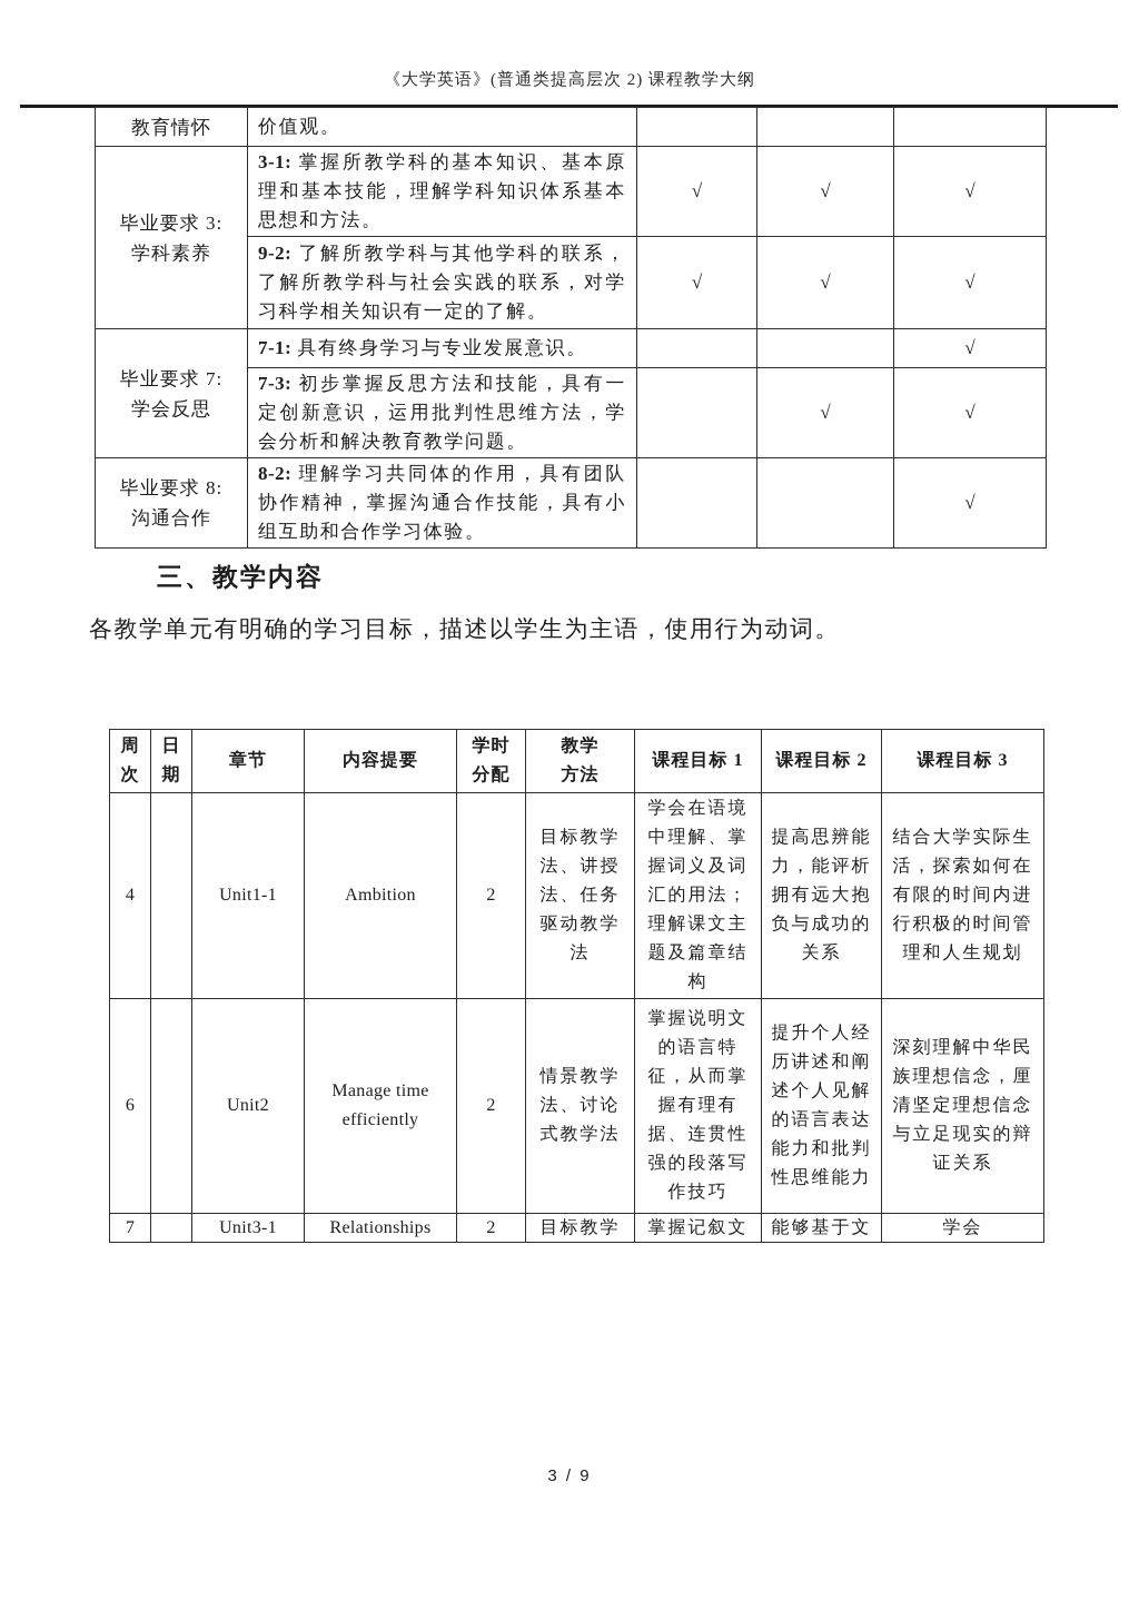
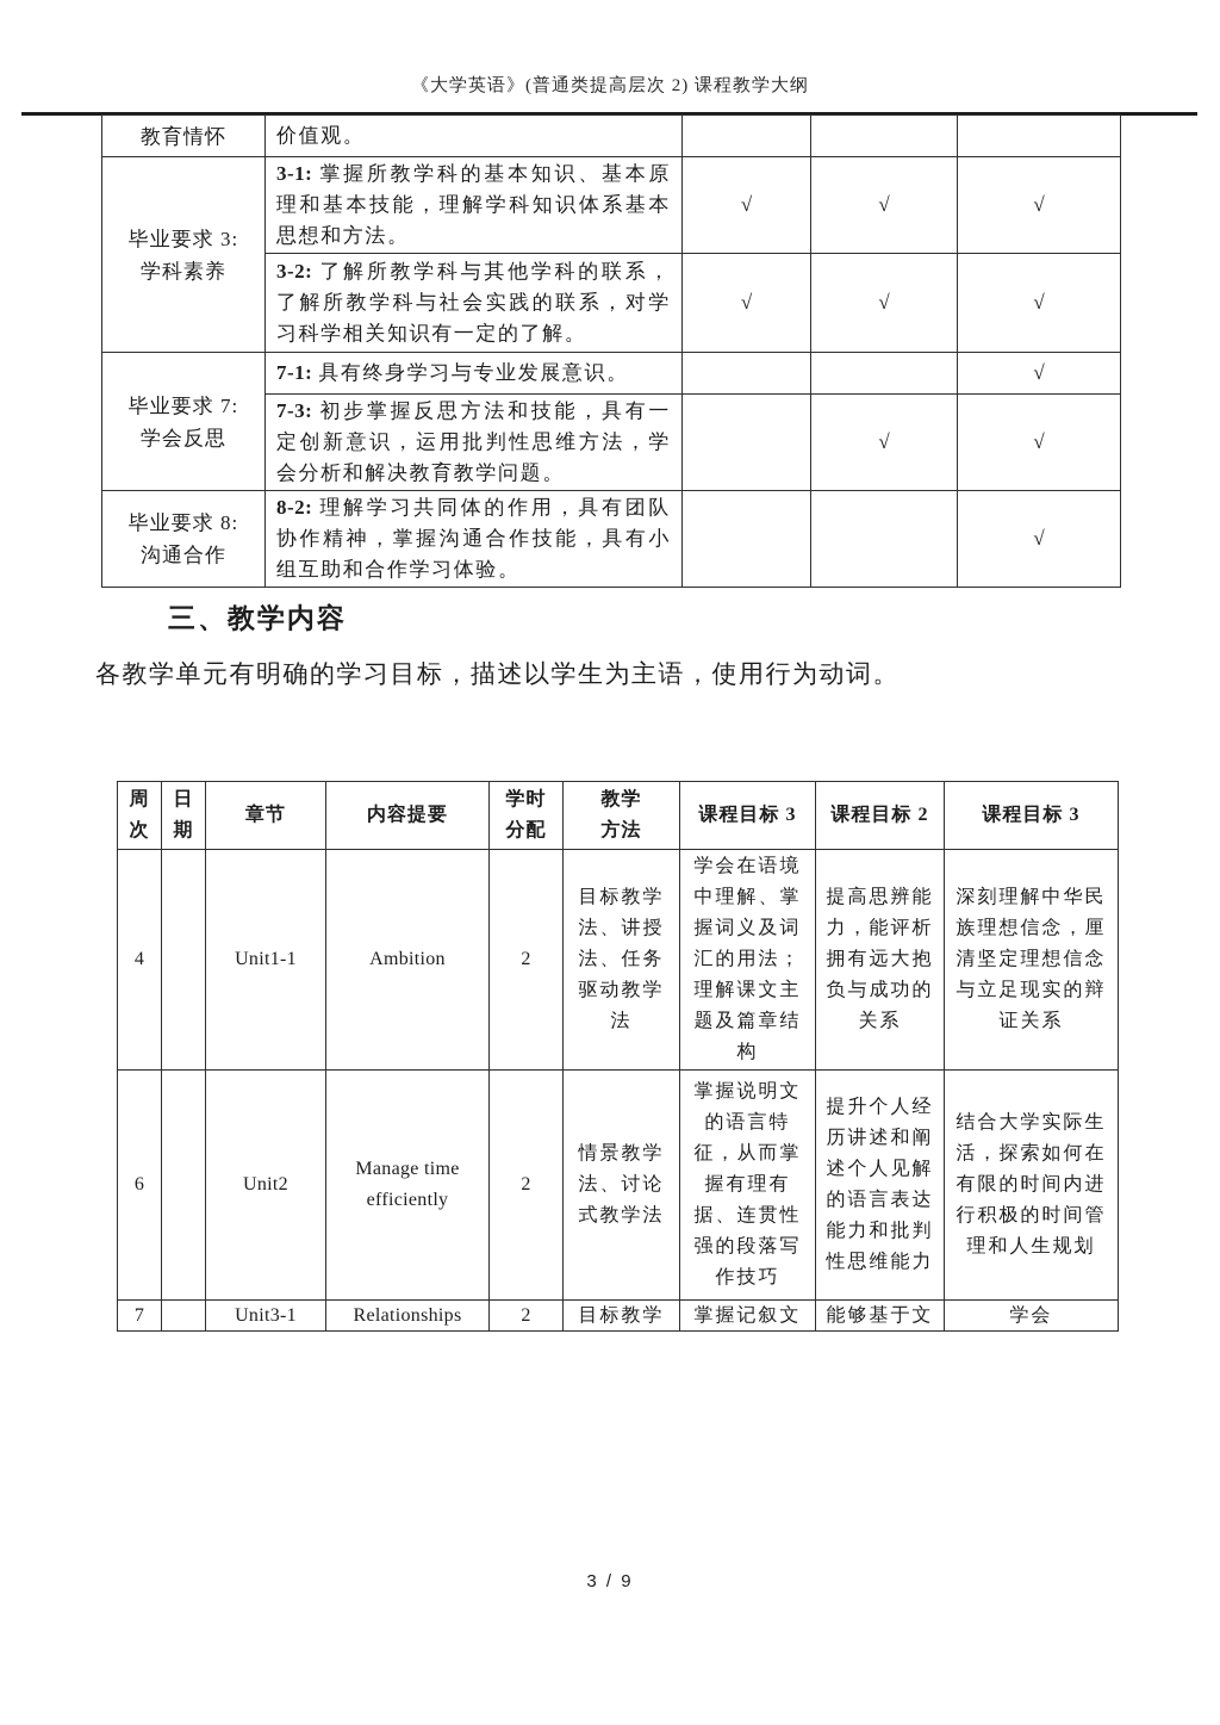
  《大学英语》(普通类提高层次 2) 课程教学大纲
  教育情怀	价值观。
  毕业要求 3: 学科素养	3-1: 掌握所教学科的基本知识、基本原理和基本技能，理解学科知识体系基本思想和方法。	√	√	√
- 9-2: 了解所教学科与其他学科的联系，了解所教学科与社会实践的联系，对学习科学相关知识有一定的了解。	√	√	√
+ 3-2: 了解所教学科与其他学科的联系，了解所教学科与社会实践的联系，对学习科学相关知识有一定的了解。	√	√	√
  毕业要求 7: 学会反思	7-1: 具有终身学习与专业发展意识。			√
  7-3: 初步掌握反思方法和技能，具有一定创新意识，运用批判性思维方法，学会分析和解决教育教学问题。		√	√
  毕业要求 8: 沟通合作	8-2: 理解学习共同体的作用，具有团队协作精神，掌握沟通合作技能，具有小组互助和合作学习体验。			√
  三、教学内容
  各教学单元有明确的学习目标，描述以学生为主语，使用行为动词。
- 周 次	日 期	章节	内容提要	学时 分配	教学 方法	课程目标 1	课程目标 2	课程目标 3
+ 周 次	日 期	章节	内容提要	学时 分配	教学 方法	课程目标 3	课程目标 2	课程目标 3
- 4		Unit1-1	Ambition	2	目标教学法、讲授法、任务驱动教学法	学会在语境中理解、掌握词义及词汇的用法；理解课文主题及篇章结构	提高思辨能力，能评析拥有远大抱负与成功的关系	结合大学实际生活，探索如何在有限的时间内进行积极的时间管理和人生规划
+ 4		Unit1-1	Ambition	2	目标教学法、讲授法、任务驱动教学法	学会在语境中理解、掌握词义及词汇的用法；理解课文主题及篇章结构	提高思辨能力，能评析拥有远大抱负与成功的关系	深刻理解中华民族理想信念，厘清坚定理想信念与立足现实的辩证关系
- 6		Unit2	Manage time efficiently	2	情景教学法、讨论式教学法	掌握说明文的语言特征，从而掌握有理有据、连贯性强的段落写作技巧	提升个人经历讲述和阐述个人见解的语言表达能力和批判性思维能力	深刻理解中华民族理想信念，厘清坚定理想信念与立足现实的辩证关系
+ 6		Unit2	Manage time efficiently	2	情景教学法、讨论式教学法	掌握说明文的语言特征，从而掌握有理有据、连贯性强的段落写作技巧	提升个人经历讲述和阐述个人见解的语言表达能力和批判性思维能力	结合大学实际生活，探索如何在有限的时间内进行积极的时间管理和人生规划
  7		Unit3-1	Relationships	2	目标教学	掌握记叙文	能够基于文	学会
  3 / 9
